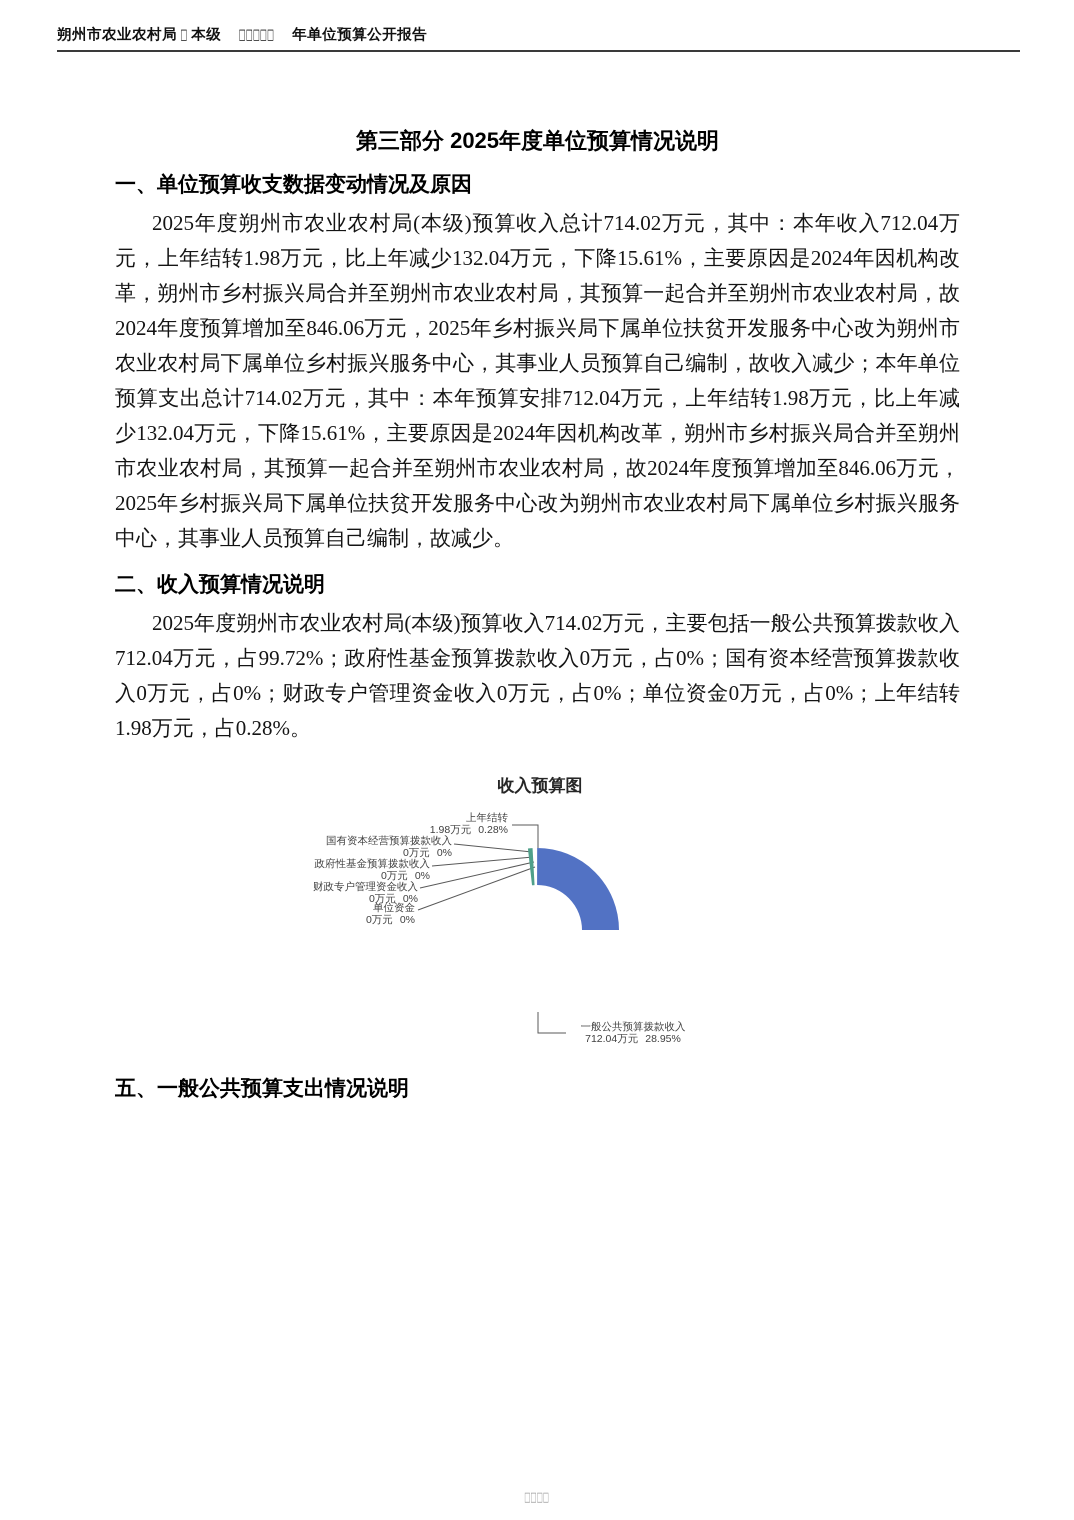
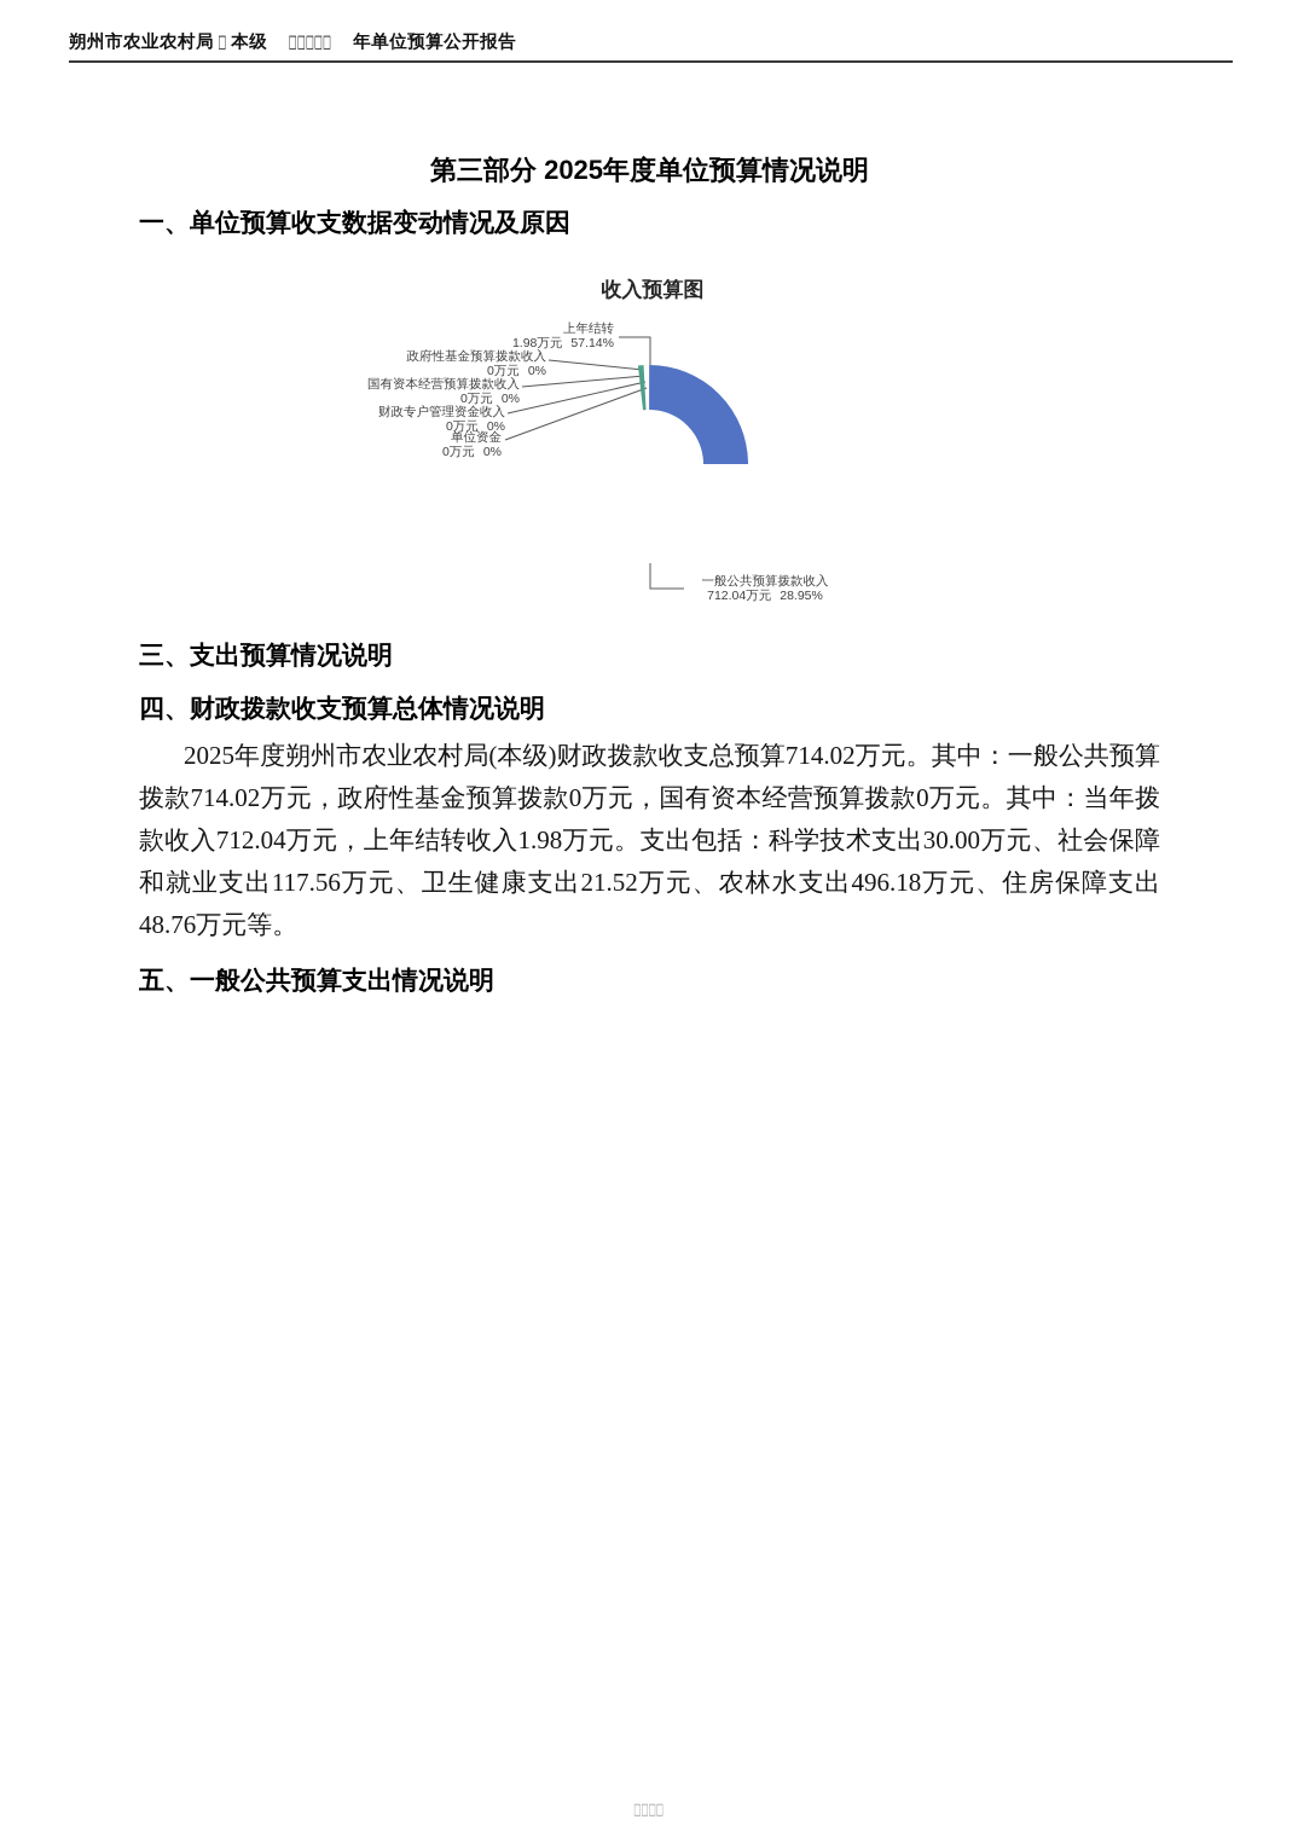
  朔州市农业农村局 □ 本级 □□□□□ 年单位预算公开报告
  第三部分 2025年度单位预算情况说明
  一、单位预算收支数据变动情况及原因
- 2025年度朔州市农业农村局(本级)预算收入总计714.02万元，其中：本年收入712.04万元，上年结转1.98万元，比上年减少132.04万元，下降15.61%，主要原因是2024年因机构改革，朔州市乡村振兴局合并至朔州市农业农村局，其预算一起合并至朔州市农业农村局，故2024年度预算增加至846.06万元，2025年乡村振兴局下属单位扶贫开发服务中心改为朔州市农业农村局下属单位乡村振兴服务中心，其事业人员预算自己编制，故收入减少；本年单位预算支出总计714.02万元，其中：本年预算安排712.04万元，上年结转1.98万元，比上年减少132.04万元，下降15.61%，主要原因是2024年因机构改革，朔州市乡村振兴局合并至朔州市农业农村局，其预算一起合并至朔州市农业农村局，故2024年度预算增加至846.06万元，2025年乡村振兴局下属单位扶贫开发服务中心改为朔州市农业农村局下属单位乡村振兴服务中心，其事业人员预算自己编制，故减少。
- 二、收入预算情况说明
- 2025年度朔州市农业农村局(本级)预算收入714.02万元，主要包括一般公共预算拨款收入712.04万元，占99.72%；政府性基金预算拨款收入0万元，占0%；国有资本经营预算拨款收入0万元，占0%；财政专户管理资金收入0万元，占0%；单位资金0万元，占0%；上年结转1.98万元，占0.28%。
  收入预算图
  上年结转
- 1.98万元 0.28%
+ 1.98万元 57.14%
- 国有资本经营预算拨款收入
+ 政府性基金预算拨款收入
  0万元 0%
- 政府性基金预算拨款收入
+ 国有资本经营预算拨款收入
  0万元 0%
  财政专户管理资金收入
  0万元 0%
  单位资金
  0万元 0%
  一般公共预算拨款收入
  712.04万元 28.95%
+ 三、支出预算情况说明
+ 四、财政拨款收支预算总体情况说明
+ 2025年度朔州市农业农村局(本级)财政拨款收支总预算714.02万元。其中：一般公共预算拨款714.02万元，政府性基金预算拨款0万元，国有资本经营预算拨款0万元。其中：当年拨款收入712.04万元，上年结转收入1.98万元。支出包括：科学技术支出30.00万元、社会保障和就业支出117.56万元、卫生健康支出21.52万元、农林水支出496.18万元、住房保障支出48.76万元等。
  五、一般公共预算支出情况说明
  □□□□
